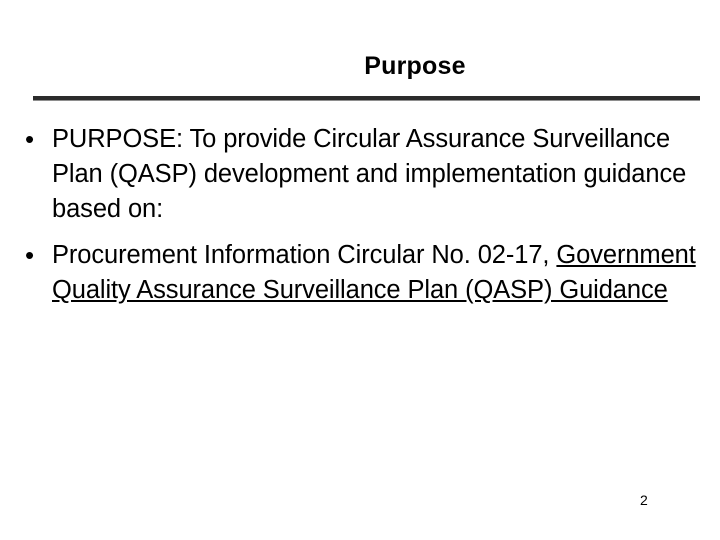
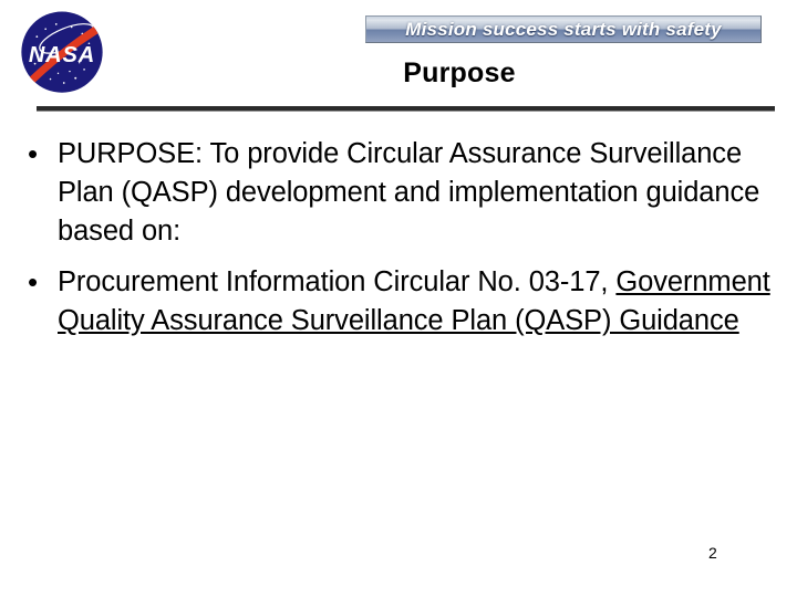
+ NASA
+ Mission success starts with safety
  Purpose
  •
  PURPOSE: To provide Circular Assurance Surveillance Plan (QASP) development and implementation guidance based on:
  •
- Procurement Information Circular No. 02-17, Government Quality Assurance Surveillance Plan (QASP) Guidance
+ Procurement Information Circular No. 03-17, Government Quality Assurance Surveillance Plan (QASP) Guidance
  2
